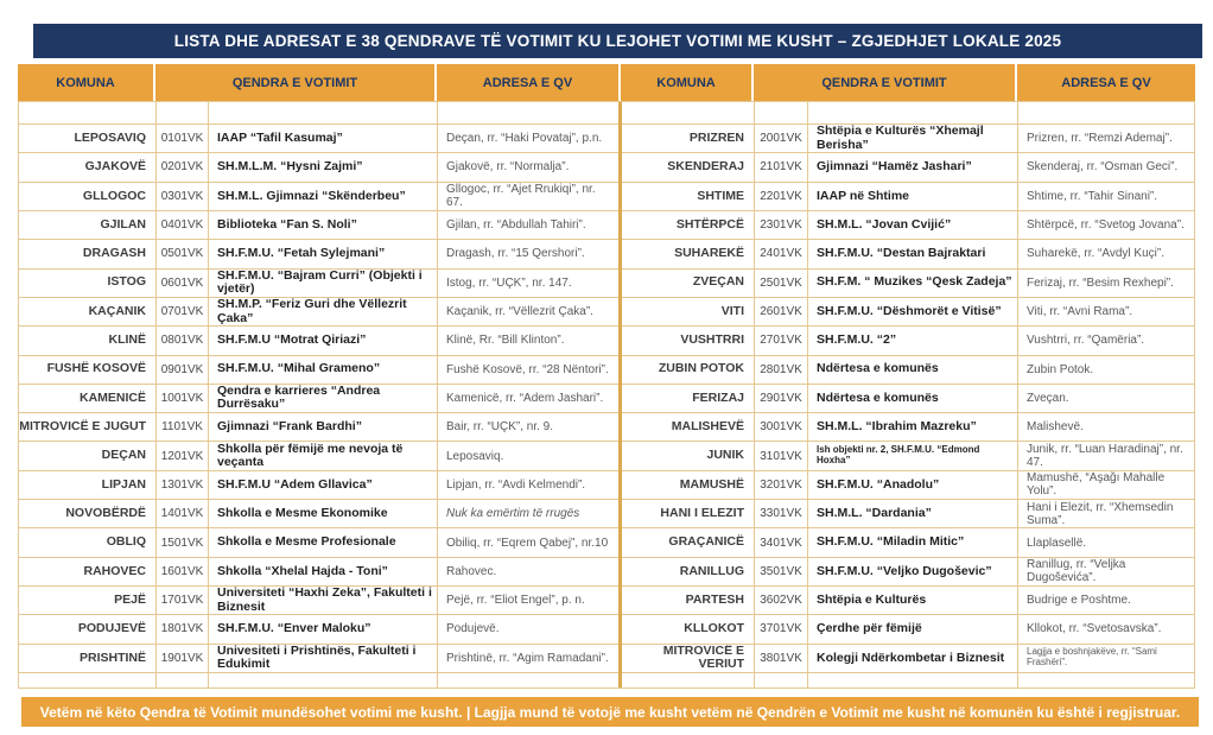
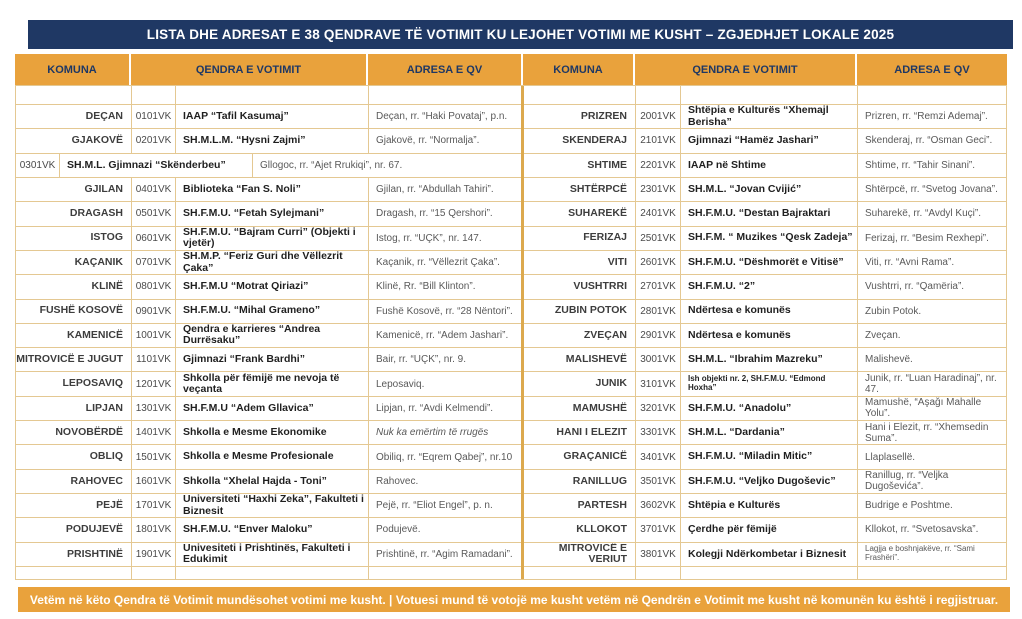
  LISTA DHE ADRESAT E 38 QENDRAVE TË VOTIMIT KU LEJOHET VOTIMI ME KUSHT – ZGJEDHJET LOKALE 2025
  KOMUNA
  QENDRA E VOTIMIT
  ADRESA E QV
  KOMUNA
  QENDRA E VOTIMIT
  ADRESA E QV
- LEPOSAVIQ
+ DEÇAN
  0101VK
  IAAP “Tafil Kasumaj”
  Deçan, rr. “Haki Povataj”, p.n.
  GJAKOVË
  0201VK
  SH.M.L.M. “Hysni Zajmi”
  Gjakovë, rr. “Normalja”.
- GLLOGOC
  0301VK
  SH.M.L. Gjimnazi “Skënderbeu”
  Gllogoc, rr. “Ajet Rrukiqi”, nr. 67.
  GJILAN
  0401VK
  Biblioteka “Fan S. Noli”
  Gjilan, rr. “Abdullah Tahiri”.
  DRAGASH
  0501VK
  SH.F.M.U. “Fetah Sylejmani”
  Dragash, rr. “15 Qershori”.
  ISTOG
  0601VK
  SH.F.M.U. “Bajram Curri” (Objekti i vjetër)
  Istog, rr. “UÇK”, nr. 147.
  KAÇANIK
  0701VK
  SH.M.P. “Feriz Guri dhe Vëllezrit Çaka”
  Kaçanik, rr. “Vëllezrit Çaka”.
  KLINË
  0801VK
  SH.F.M.U “Motrat Qiriazi”
  Klinë, Rr. “Bill Klinton”.
  FUSHË KOSOVË
  0901VK
  SH.F.M.U. “Mihal Grameno”
  Fushë Kosovë, rr. “28 Nëntori”.
  KAMENICË
  1001VK
  Qendra e karrieres “Andrea Durrësaku”
  Kamenicë, rr. “Adem Jashari”.
  MITROVICË E JUGUT
  1101VK
  Gjimnazi “Frank Bardhi”
  Bair, rr. “UÇK”, nr. 9.
- DEÇAN
+ LEPOSAVIQ
  1201VK
  Shkolla për fëmijë me nevoja të veçanta
  Leposaviq.
  LIPJAN
  1301VK
  SH.F.M.U “Adem Gllavica”
  Lipjan, rr. “Avdi Kelmendi”.
  NOVOBËRDË
  1401VK
  Shkolla e Mesme Ekonomike
  Nuk ka emërtim të rrugës
  OBLIQ
  1501VK
  Shkolla e Mesme Profesionale
  Obiliq, rr. “Eqrem Qabej”, nr.10
  RAHOVEC
  1601VK
  Shkolla “Xhelal Hajda - Toni”
  Rahovec.
  PEJË
  1701VK
  Universiteti “Haxhi Zeka”, Fakulteti i Biznesit
  Pejë, rr. “Eliot Engel”, p. n.
  PODUJEVË
  1801VK
  SH.F.M.U. “Enver Maloku”
  Podujevë.
  PRISHTINË
  1901VK
  Univesiteti i Prishtinës, Fakulteti i Edukimit
  Prishtinë, rr. “Agim Ramadani”.
  PRIZREN
  2001VK
  Shtëpia e Kulturës “Xhemajl Berisha”
  Prizren, rr. “Remzi Ademaj”.
  SKENDERAJ
  2101VK
  Gjimnazi “Hamëz Jashari”
  Skenderaj, rr. “Osman Geci”.
  SHTIME
  2201VK
  IAAP në Shtime
  Shtime, rr. “Tahir Sinani”.
  SHTËRPCË
  2301VK
  SH.M.L. “Jovan Cvijić”
  Shtërpcë, rr. “Svetog Jovana”.
  SUHAREKË
  2401VK
  SH.F.M.U. “Destan Bajraktari
  Suharekë, rr. “Avdyl Kuçi”.
- ZVEÇAN
+ FERIZAJ
  2501VK
  SH.F.M. “ Muzikes “Qesk Zadeja”
  Ferizaj, rr. “Besim Rexhepi”.
  VITI
  2601VK
  SH.F.M.U. “Dëshmorët e Vitisë”
  Viti, rr. “Avni Rama”.
  VUSHTRRI
  2701VK
  SH.F.M.U. “2”
  Vushtrri, rr. “Qamëria”.
  ZUBIN POTOK
  2801VK
  Ndërtesa e komunës
  Zubin Potok.
- FERIZAJ
+ ZVEÇAN
  2901VK
  Ndërtesa e komunës
  Zveçan.
  MALISHEVË
  3001VK
  SH.M.L. “Ibrahim Mazreku”
  Malishevë.
  JUNIK
  3101VK
  Ish objekti nr. 2, SH.F.M.U. “Edmond Hoxha”
  Junik, rr. “Luan Haradinaj”, nr. 47.
  MAMUSHË
  3201VK
  SH.F.M.U. “Anadolu”
  Mamushë, “Aşağı Mahalle Yolu”.
  HANI I ELEZIT
  3301VK
  SH.M.L. “Dardania”
  Hani i Elezit, rr. “Xhemsedin Suma”.
  GRAÇANICË
  3401VK
  SH.F.M.U. “Miladin Mitic”
  Llaplasellë.
  RANILLUG
  3501VK
  SH.F.M.U. “Veljko Dugoševic”
  Ranillug, rr. “Veljka Dugoševića”.
  PARTESH
  3602VK
  Shtëpia e Kulturës
  Budrige e Poshtme.
  KLLOKOT
  3701VK
  Çerdhe për fëmijë
  Kllokot, rr. “Svetosavska”.
  MITROVICË E VERIUT
  3801VK
  Kolegji Ndërkombetar i Biznesit
  Lagjja e boshnjakëve, rr. “Sami Frashëri”.
- Vetëm në këto Qendra të Votimit mundësohet votimi me kusht. | Lagjja mund të votojë me kusht vetëm në Qendrën e Votimit me kusht në komunën ku është i regjistruar.
+ Vetëm në këto Qendra të Votimit mundësohet votimi me kusht. | Votuesi mund të votojë me kusht vetëm në Qendrën e Votimit me kusht në komunën ku është i regjistruar.
